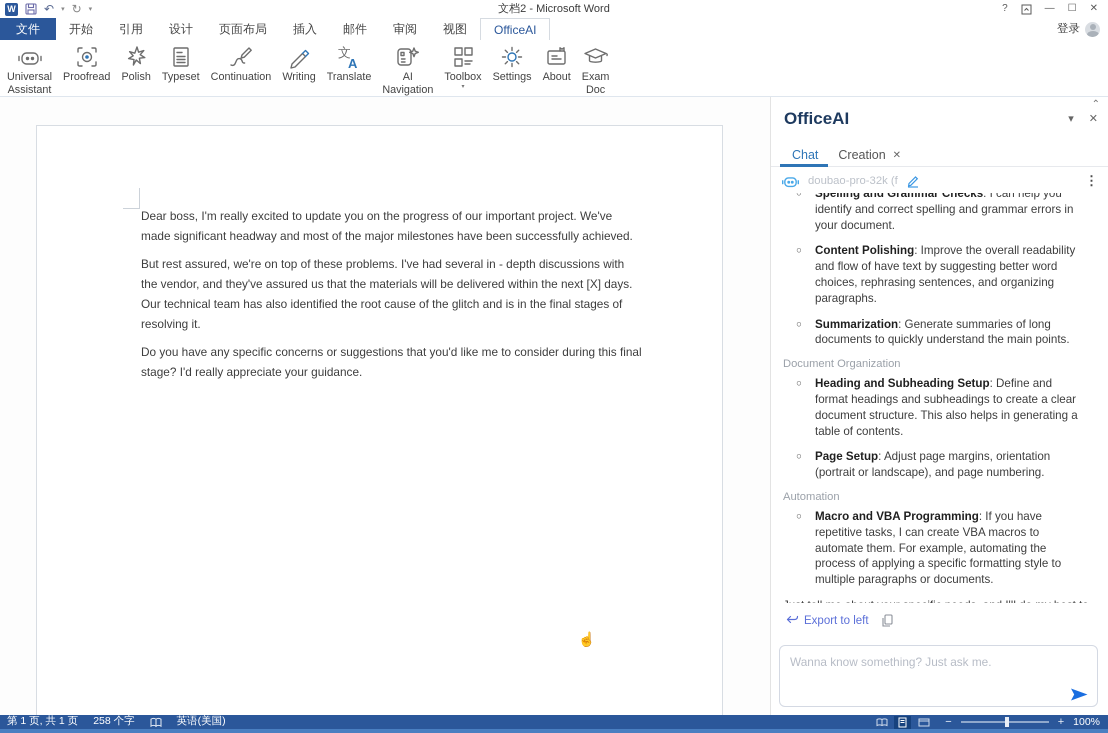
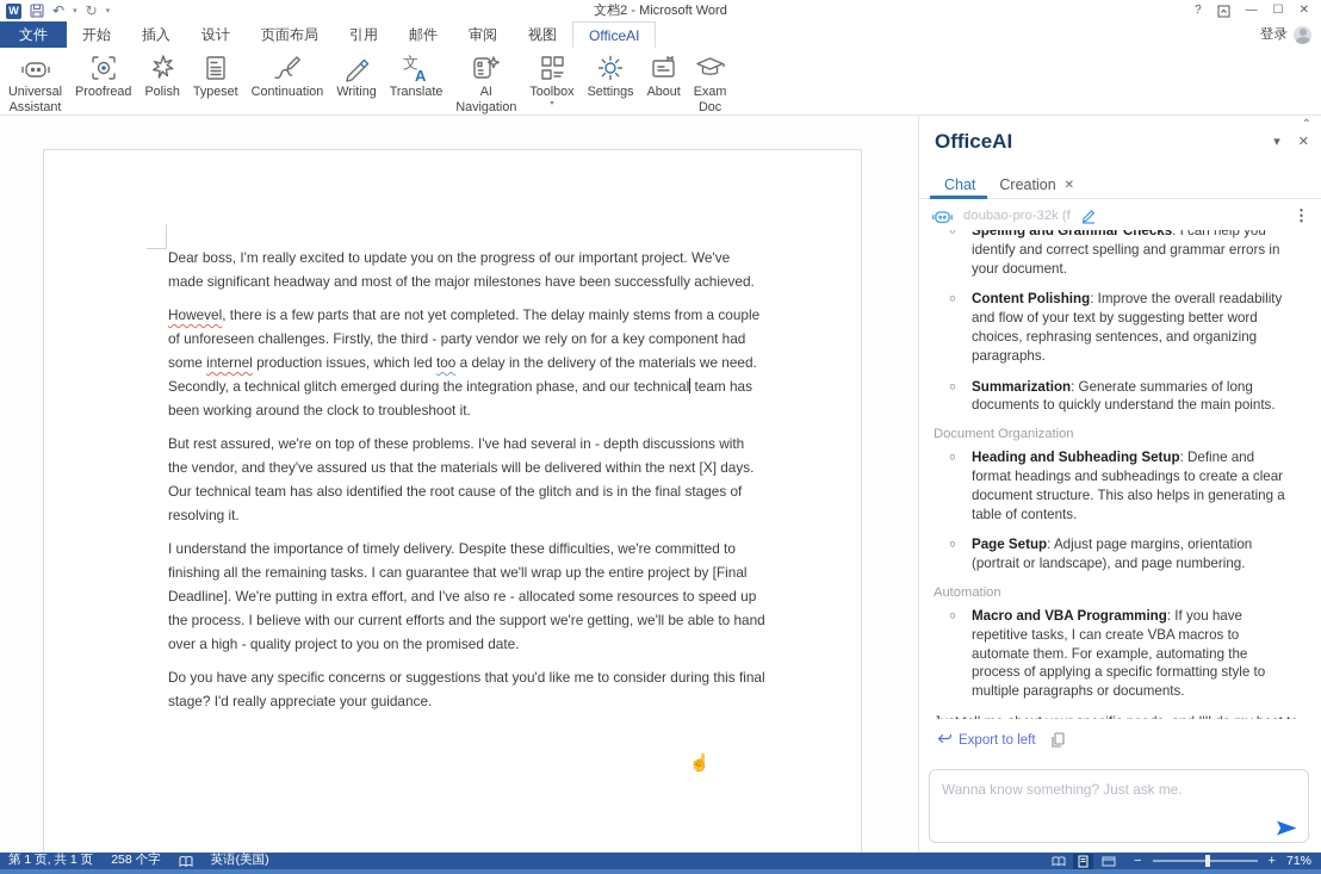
  W
  ↶
  ↻
  文档2 - Microsoft Word
  ?
  —
  ☐
  ✕
  文件
  开始
- 引用
+ 插入
  设计
  页面布局
- 插入
+ 引用
  邮件
  审阅
  视图
  OfficeAI
  登录
  Universal Assistant
  Proofread
  Polish
  Typeset
  Continuation
  Writing
  文
  A
  Translate
  AI Navigation
  Toolbox
  Settings
  About
  Exam Doc
  ⌃
  Dear boss, I'm really excited to update you on the progress of our important project. We've made significant headway and most of the major milestones have been successfully achieved.
+ Howevel, there is a few parts that are not yet completed. The delay mainly stems from a couple of unforeseen challenges. Firstly, the third - party vendor we rely on for a key component had some internel production issues, which led too a delay in the delivery of the materials we need. Secondly, a technical glitch emerged during the integration phase, and our technical team has been working around the clock to troubleshoot it.
  But rest assured, we're on top of these problems. I've had several in - depth discussions with the vendor, and they've assured us that the materials will be delivered within the next [X] days. Our technical team has also identified the root cause of the glitch and is in the final stages of resolving it.
+ I understand the importance of timely delivery. Despite these difficulties, we're committed to finishing all the remaining tasks. I can guarantee that we'll wrap up the entire project by [Final Deadline]. We're putting in extra effort, and I've also re - allocated some resources to speed up the process. I believe with our current efforts and the support we're getting, we'll be able to hand over a high - quality project to you on the promised date.
  Do you have any specific concerns or suggestions that you'd like me to consider during this final stage? I'd really appreciate your guidance.
  ☝
  OfficeAI
  ▾
  ✕
  Chat
  Creation
  ✕
  doubao-pro-32k (f
  ⋮
  ○
  Spelling and Grammar Checks: I can help you identify and correct spelling and grammar errors in your document.
  ○
- Content Polishing: Improve the overall readability and flow of have text by suggesting better word choices, rephrasing sentences, and organizing paragraphs.
+ Content Polishing: Improve the overall readability and flow of your text by suggesting better word choices, rephrasing sentences, and organizing paragraphs.
  ○
  Summarization: Generate summaries of long documents to quickly understand the main points.
  Document Organization
  ○
  Heading and Subheading Setup: Define and format headings and subheadings to create a clear document structure. This also helps in generating a table of contents.
  ○
  Page Setup: Adjust page margins, orientation (portrait or landscape), and page numbering.
  Automation
  ○
  Macro and VBA Programming: If you have repetitive tasks, I can create VBA macros to automate them. For example, automating the process of applying a specific formatting style to multiple paragraphs or documents.
  Export to left
  Wanna know something? Just ask me.
  第 1 页, 共 1 页
  258 个字
  英语(美国)
  −
  +
- 100%
+ 71%
